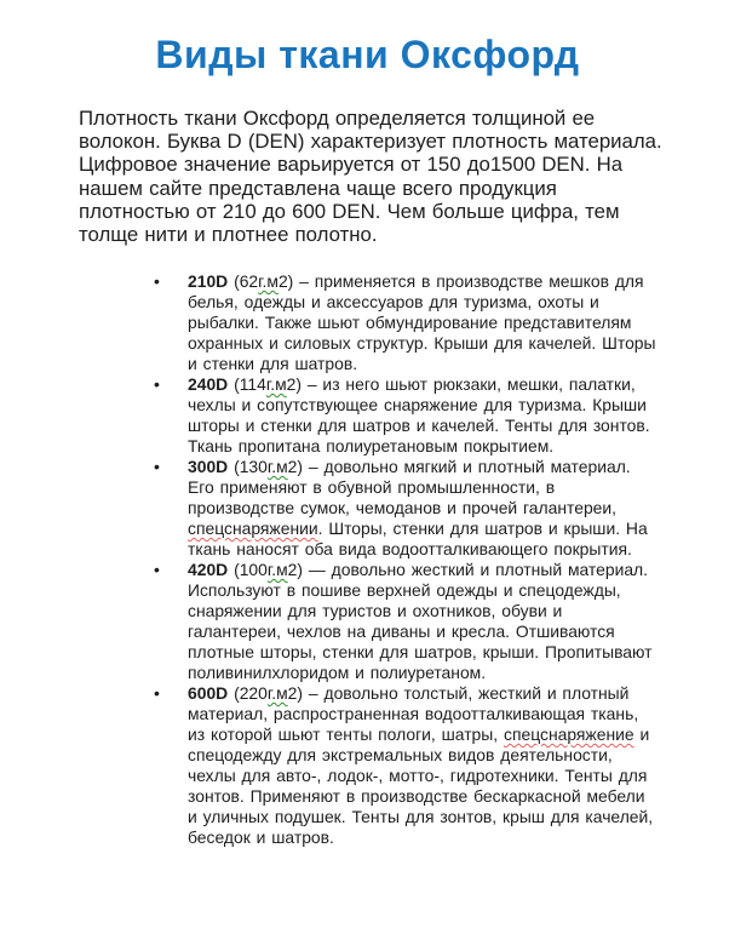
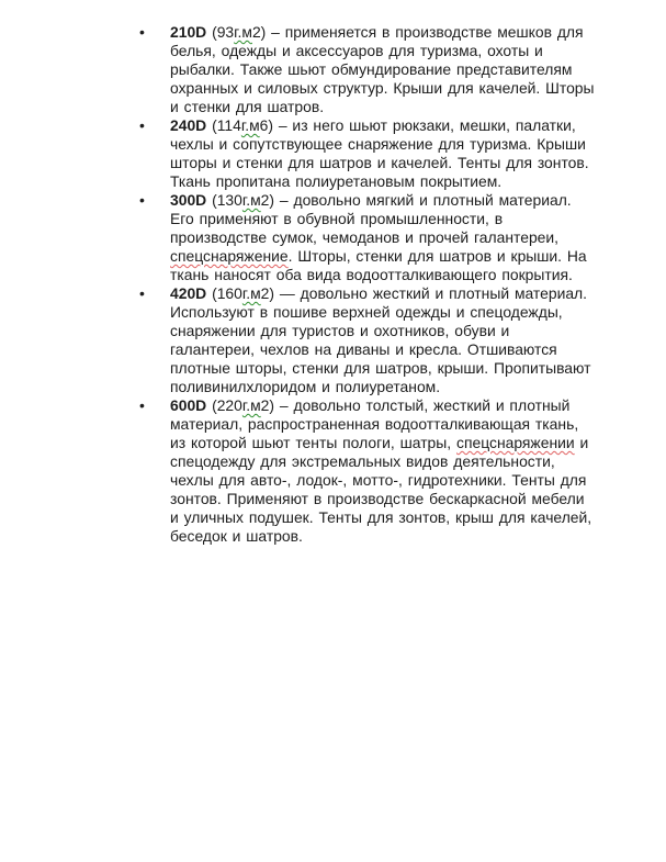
- Виды ткани Оксфорд
- Плотность ткани Оксфорд определяется толщиной ее волокон. Буква D (DEN) характеризует плотность материала. Цифровое значение варьируется от 150 до1500 DEN. На нашем сайте представлена чаще всего продукция плотностью от 210 до 600 DEN. Чем больше цифра, тем толще нити и плотнее полотно.
  •
- 210D (62г.м2) – применяется в производстве мешков для белья, одежды и аксессуаров для туризма, охоты и рыбалки. Также шьют обмундирование представителям охранных и силовых структур. Крыши для качелей. Шторы и стенки для шатров.
+ 210D (93г.м2) – применяется в производстве мешков для белья, одежды и аксессуаров для туризма, охоты и рыбалки. Также шьют обмундирование представителям охранных и силовых структур. Крыши для качелей. Шторы и стенки для шатров.
  •
- 240D (114г.м2) – из него шьют рюкзаки, мешки, палатки, чехлы и сопутствующее снаряжение для туризма. Крыши шторы и стенки для шатров и качелей. Тенты для зонтов. Ткань пропитана полиуретановым покрытием.
+ 240D (114г.м6) – из него шьют рюкзаки, мешки, палатки, чехлы и сопутствующее снаряжение для туризма. Крыши шторы и стенки для шатров и качелей. Тенты для зонтов. Ткань пропитана полиуретановым покрытием.
  •
- 300D (130г.м2) – довольно мягкий и плотный материал. Его применяют в обувной промышленности, в производстве сумок, чемоданов и прочей галантереи, спецснаряжении. Шторы, стенки для шатров и крыши. На ткань наносят оба вида водоотталкивающего покрытия.
+ 300D (130г.м2) – довольно мягкий и плотный материал. Его применяют в обувной промышленности, в производстве сумок, чемоданов и прочей галантереи, спецснаряжение. Шторы, стенки для шатров и крыши. На ткань наносят оба вида водоотталкивающего покрытия.
  •
- 420D (100г.м2) — довольно жесткий и плотный материал. Используют в пошиве верхней одежды и спецодежды, снаряжении для туристов и охотников, обуви и галантереи, чехлов на диваны и кресла. Отшиваются плотные шторы, стенки для шатров, крыши. Пропитывают поливинилхлоридом и полиуретаном.
+ 420D (160г.м2) — довольно жесткий и плотный материал. Используют в пошиве верхней одежды и спецодежды, снаряжении для туристов и охотников, обуви и галантереи, чехлов на диваны и кресла. Отшиваются плотные шторы, стенки для шатров, крыши. Пропитывают поливинилхлоридом и полиуретаном.
  •
- 600D (220г.м2) – довольно толстый, жесткий и плотный материал, распространенная водоотталкивающая ткань, из которой шьют тенты пологи, шатры, спецснаряжение и спецодежду для экстремальных видов деятельности, чехлы для авто-, лодок-, мотто-, гидротехники. Тенты для зонтов. Применяют в производстве бескаркасной мебели и уличных подушек. Тенты для зонтов, крыш для качелей, беседок и шатров.
+ 600D (220г.м2) – довольно толстый, жесткий и плотный материал, распространенная водоотталкивающая ткань, из которой шьют тенты пологи, шатры, спецснаряжении и спецодежду для экстремальных видов деятельности, чехлы для авто-, лодок-, мотто-, гидротехники. Тенты для зонтов. Применяют в производстве бескаркасной мебели и уличных подушек. Тенты для зонтов, крыш для качелей, беседок и шатров.
